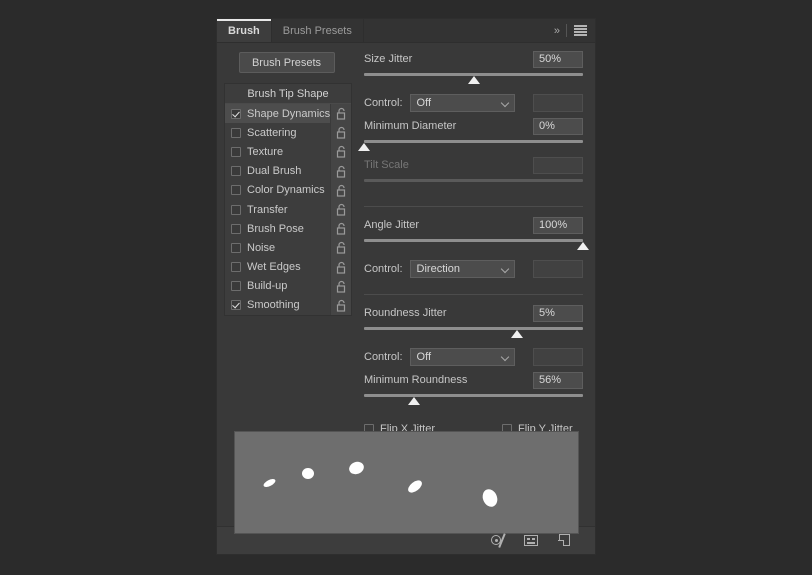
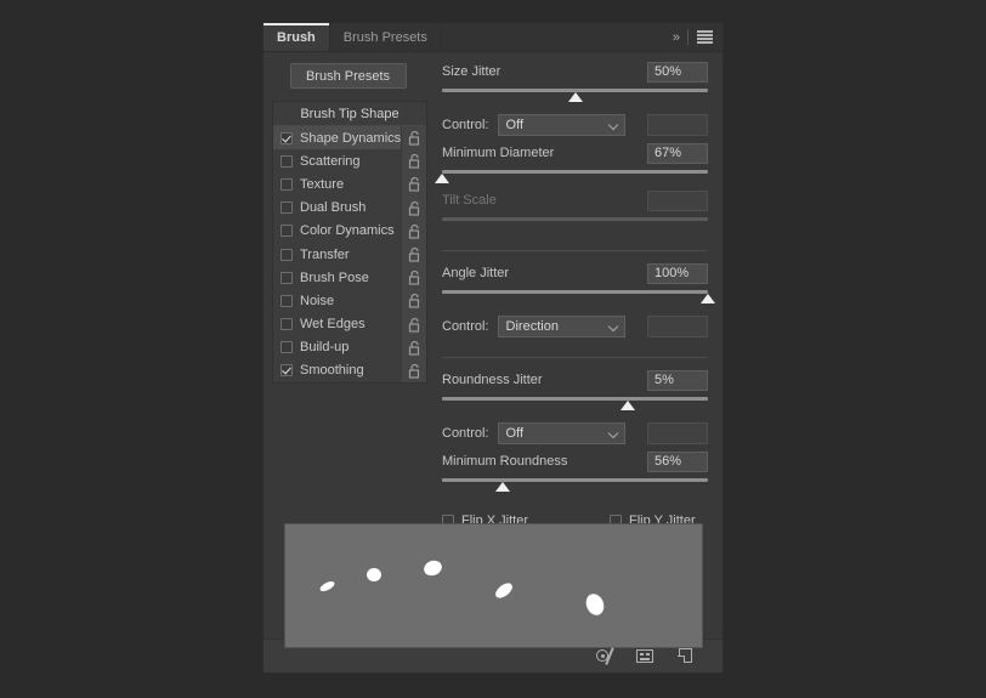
  Brush
  Brush Presets
  »
  Brush Presets
  Brush Tip Shape
  Shape Dynamics
  Scattering
  Texture
  Dual Brush
  Color Dynamics
  Transfer
  Brush Pose
  Noise
  Wet Edges
  Build-up
  Smoothing
  Size Jitter
  50%
  Control:
  Off
  Minimum Diameter
- 0%
+ 67%
  Tilt Scale
  Angle Jitter
  100%
  Control:
  Direction
  Roundness Jitter
  5%
  Control:
  Off
  Minimum Roundness
  56%
  Flip X Jitter
  Flip Y Jitter
